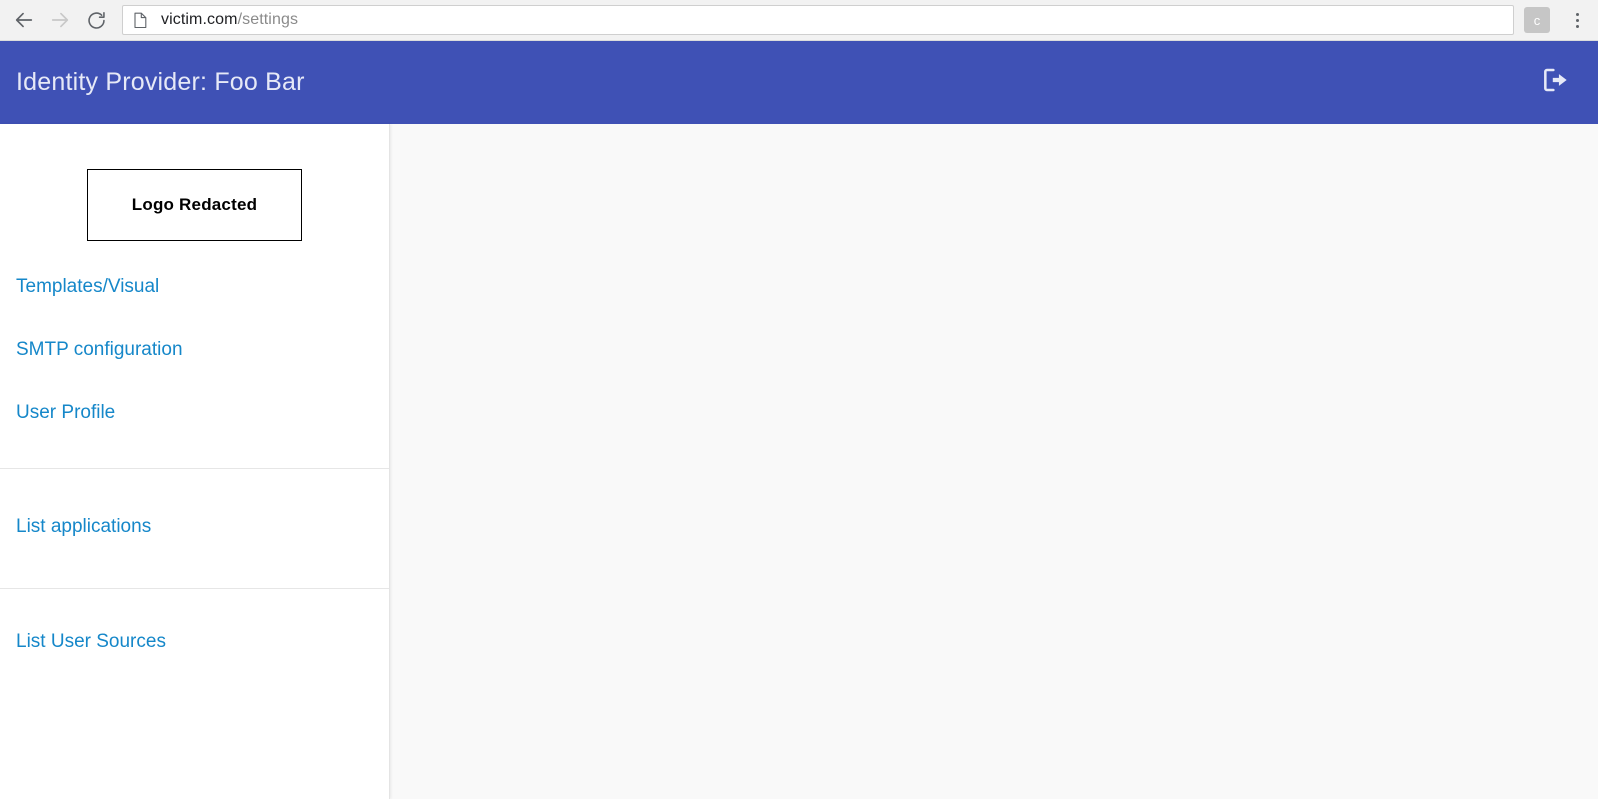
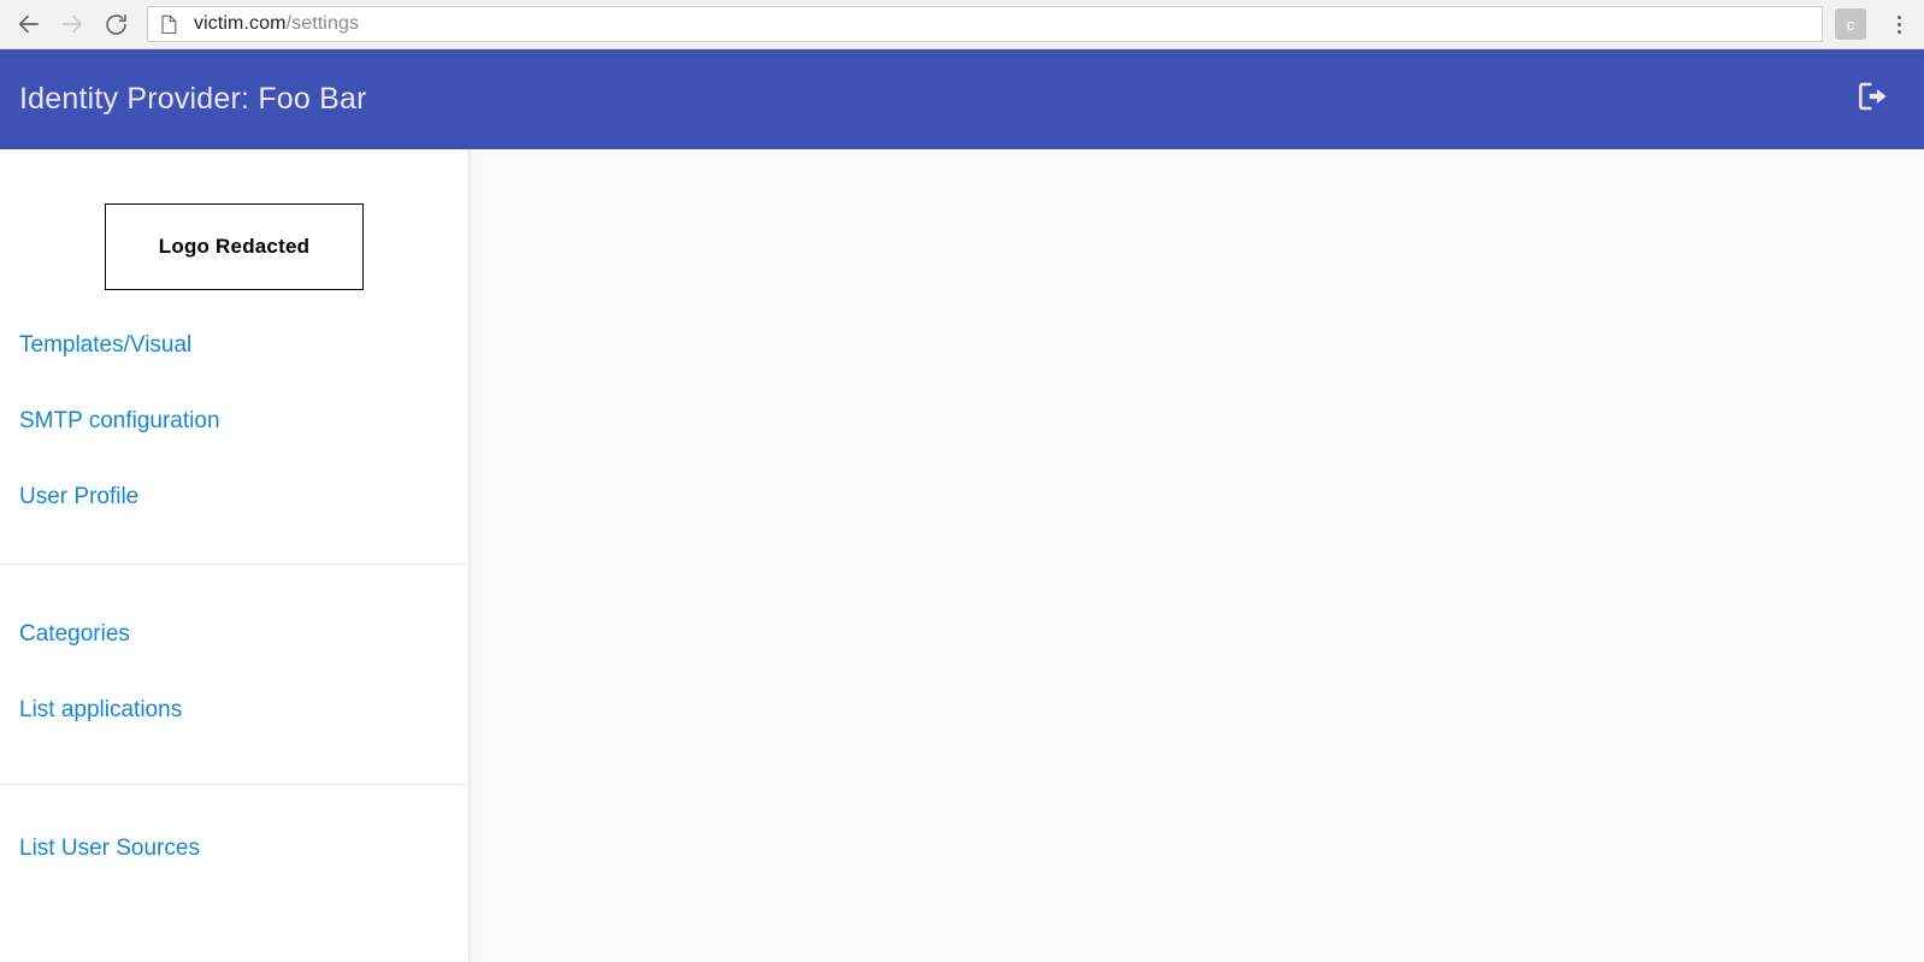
  victim.com/settings
  c
  Identity Provider: Foo Bar
  Logo Redacted
  Templates/Visual
  SMTP configuration
  User Profile
+ Categories
  List applications
  List User Sources
